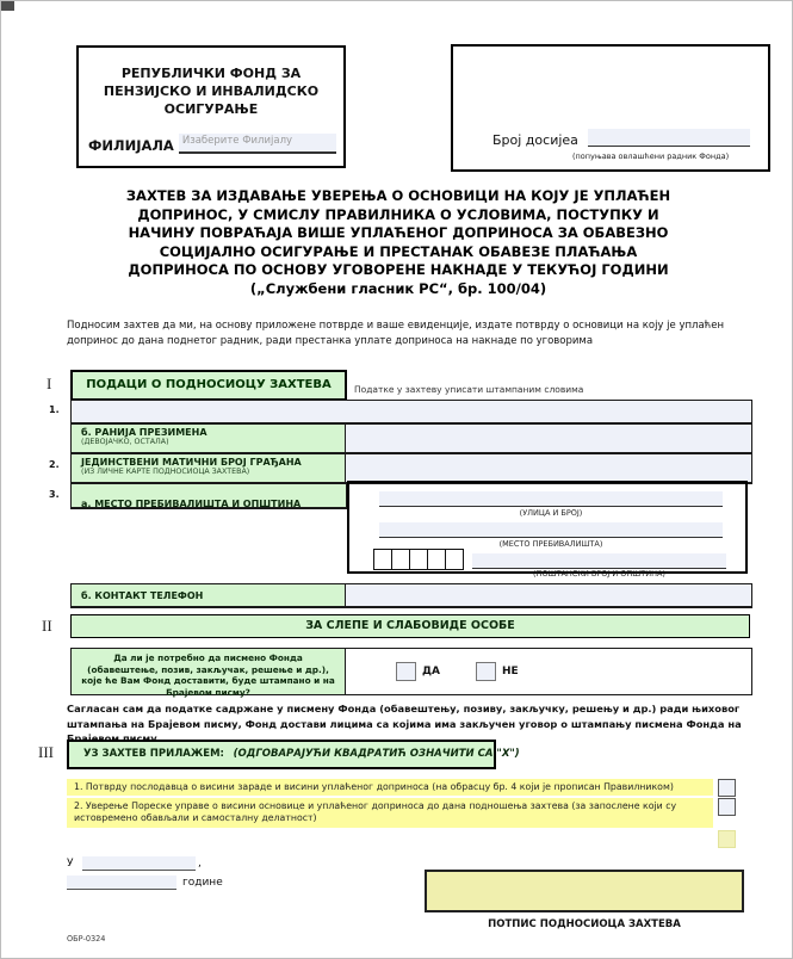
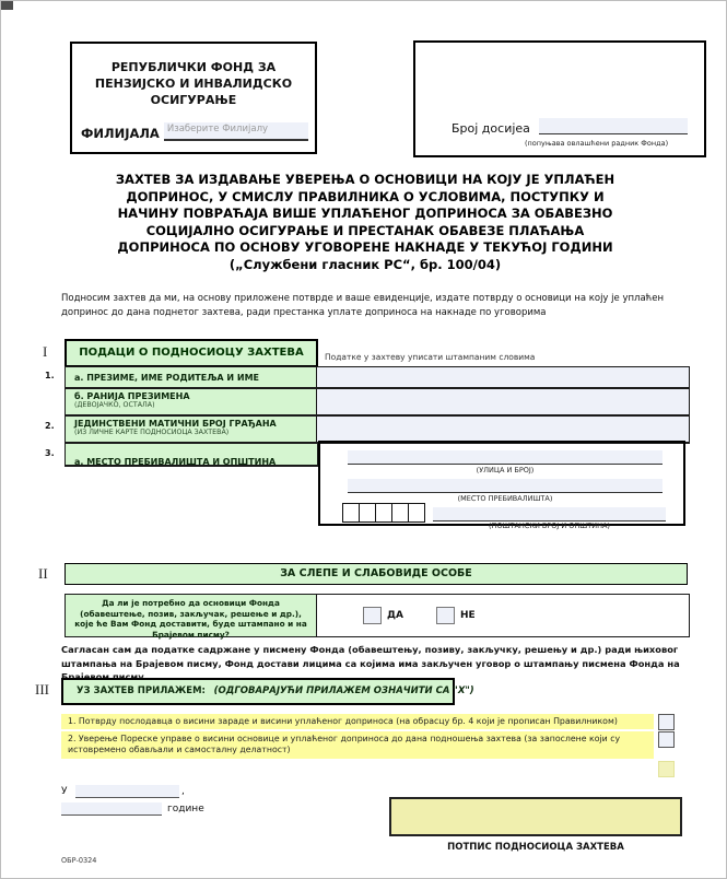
  РЕПУБЛИЧКИ ФОНД ЗА
  ПЕНЗИЈСКО И ИНВАЛИДСКО
  ОСИГУРАЊЕ
  ФИЛИЈАЛА
  Изаберите Филијалу
  Број досијеа
  (попуњава овлашћени радник Фонда)
  ЗАХТЕВ ЗА ИЗДАВАЊЕ УВЕРЕЊА О ОСНОВИЦИ НА КОЈУ ЈЕ УПЛАЋЕН
  ДОПРИНОС, У СМИСЛУ ПРАВИЛНИКА О УСЛОВИМА, ПОСТУПКУ И
  НАЧИНУ ПОВРАЋАЈА ВИШЕ УПЛАЋЕНОГ ДОПРИНОСА ЗА ОБАВЕЗНО
  СОЦИЈАЛНО ОСИГУРАЊЕ И ПРЕСТАНАК ОБАВЕЗЕ ПЛАЋАЊА
  ДОПРИНОСА ПО ОСНОВУ УГОВОРЕНЕ НАКНАДЕ У ТЕКУЋОЈ ГОДИНИ
  („Службени гласник РС“, бр. 100/04)
- Подносим захтев да ми, на основу приложене потврде и ваше евиденције, издате потврду о основици на коју је уплаћен допринос до дана поднетог радник, ради престанка уплате доприноса на накнаде по уговорима
+ Подносим захтев да ми, на основу приложене потврде и ваше евиденције, издате потврду о основици на коју је уплаћен допринос до дана поднетог захтева, ради престанка уплате доприноса на накнаде по уговорима
  I
  ПОДАЦИ О ПОДНОСИОЦУ ЗАХТЕВА
  Податке у захтеву уписати штампаним словима
  1.
+ а. ПРЕЗИМЕ, ИМЕ РОДИТЕЉА И ИМЕ
  б. РАНИЈА ПРЕЗИМЕНА
  2.
  ЈЕДИНСТВЕНИ МАТИЧНИ БРОЈ ГРАЂАНА
  3.
  а. МЕСТО ПРЕБИВАЛИШТА И ОПШТИНА
  (УЛИЦА И БРОЈ)
  (МЕСТО ПРЕБИВАЛИШТА)
  (ПОШТАНСКИ БРОЈ И ОПШТИНА)
- б. КОНТАКТ ТЕЛЕФОН
  II
  ЗА СЛЕПЕ И СЛАБОВИДЕ ОСОБЕ
- Да ли је потребно да писмено Фонда (обавештење, позив, закључак, решење и др.), које ће Вам Фонд доставити, буде штампано и на Брајевом писму?
+ Да ли је потребно да основици Фонда (обавештење, позив, закључак, решење и др.), које ће Вам Фонд доставити, буде штампано и на Брајевом писму?
  ДА
  НЕ
  Сагласан сам да податке садржане у писмену Фонда (обавештењу, позиву, закључку, решењу и др.) ради њиховог штампања на Брајевом писму, Фонд достави лицима са којима има закључен уговор о штампању писмена Фонда на Брајевом писму.
  III
- УЗ ЗАХТЕВ ПРИЛАЖЕМ: (ОДГОВАРАЈУЋИ КВАДРАТИЋ ОЗНАЧИТИ СА "Х")
+ УЗ ЗАХТЕВ ПРИЛАЖЕМ: (ОДГОВАРАЈУЋИ ПРИЛАЖЕМ ОЗНАЧИТИ СА "Х")
  1. Потврду послодавца о висини зараде и висини уплаћеног доприноса (на обрасцу бр. 4 који је прописан Правилником)
  2. Уверење Пореске управе о висини основице и уплаћеног доприноса до дана подношења захтева (за запослене који су истовремено обављали и самосталну делатност)
  У
  ,
  године
  ПОТПИС ПОДНОСИОЦА ЗАХТЕВА
  ОБР-0324
